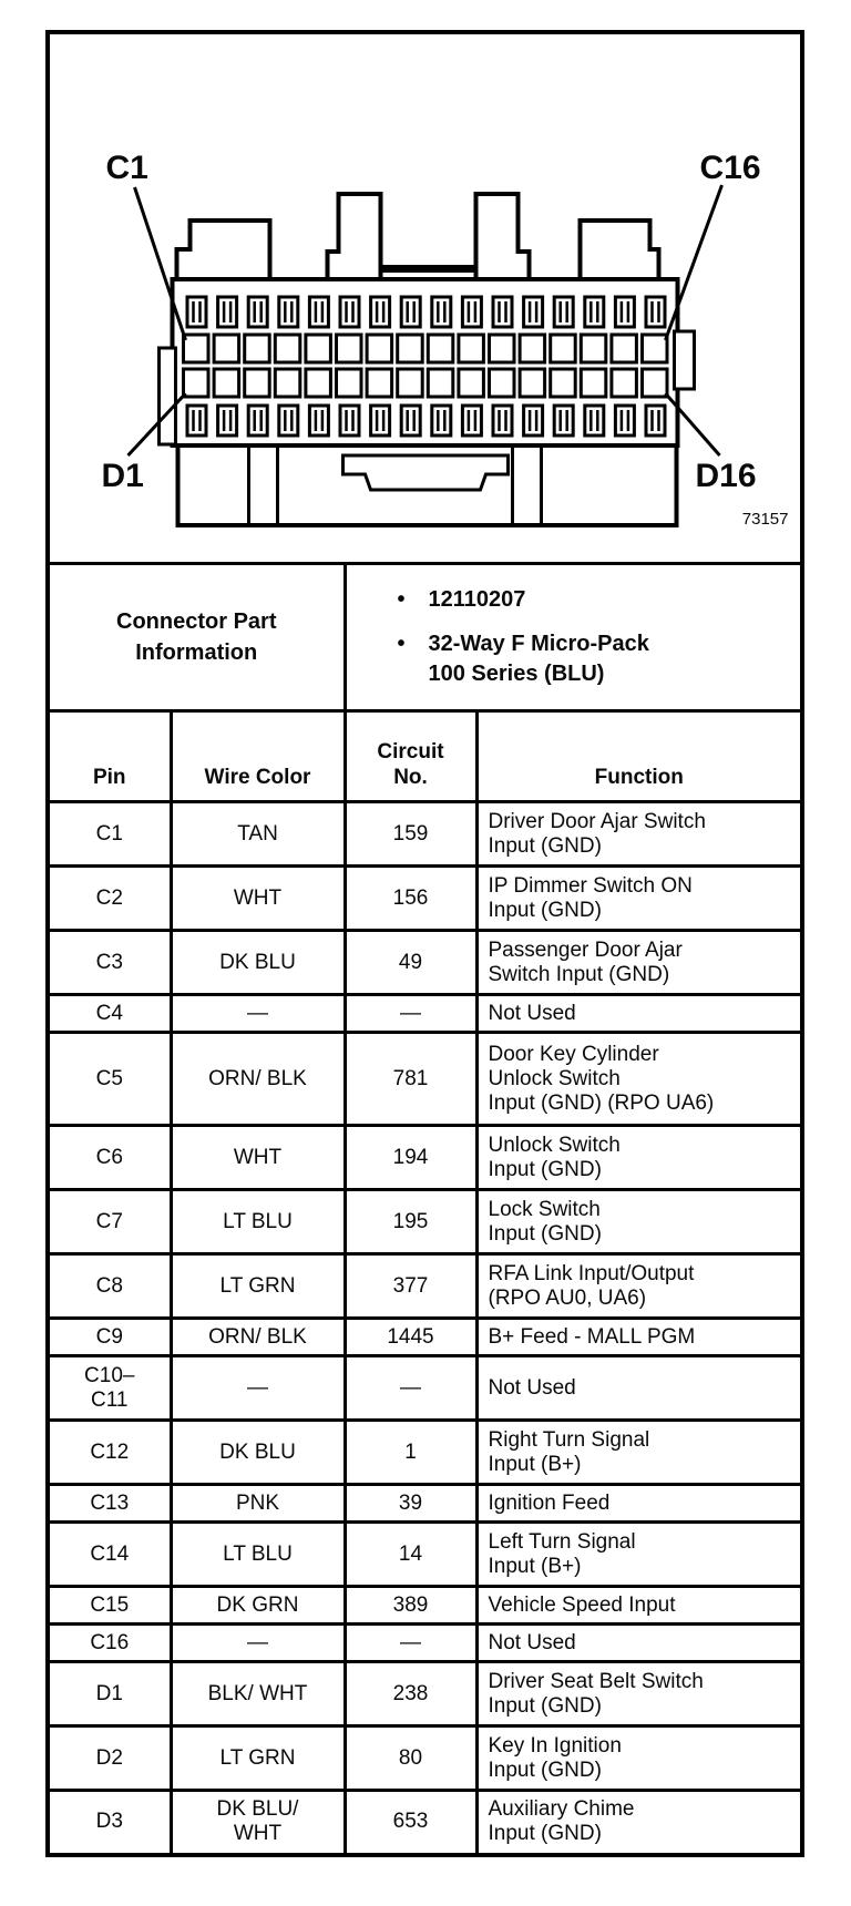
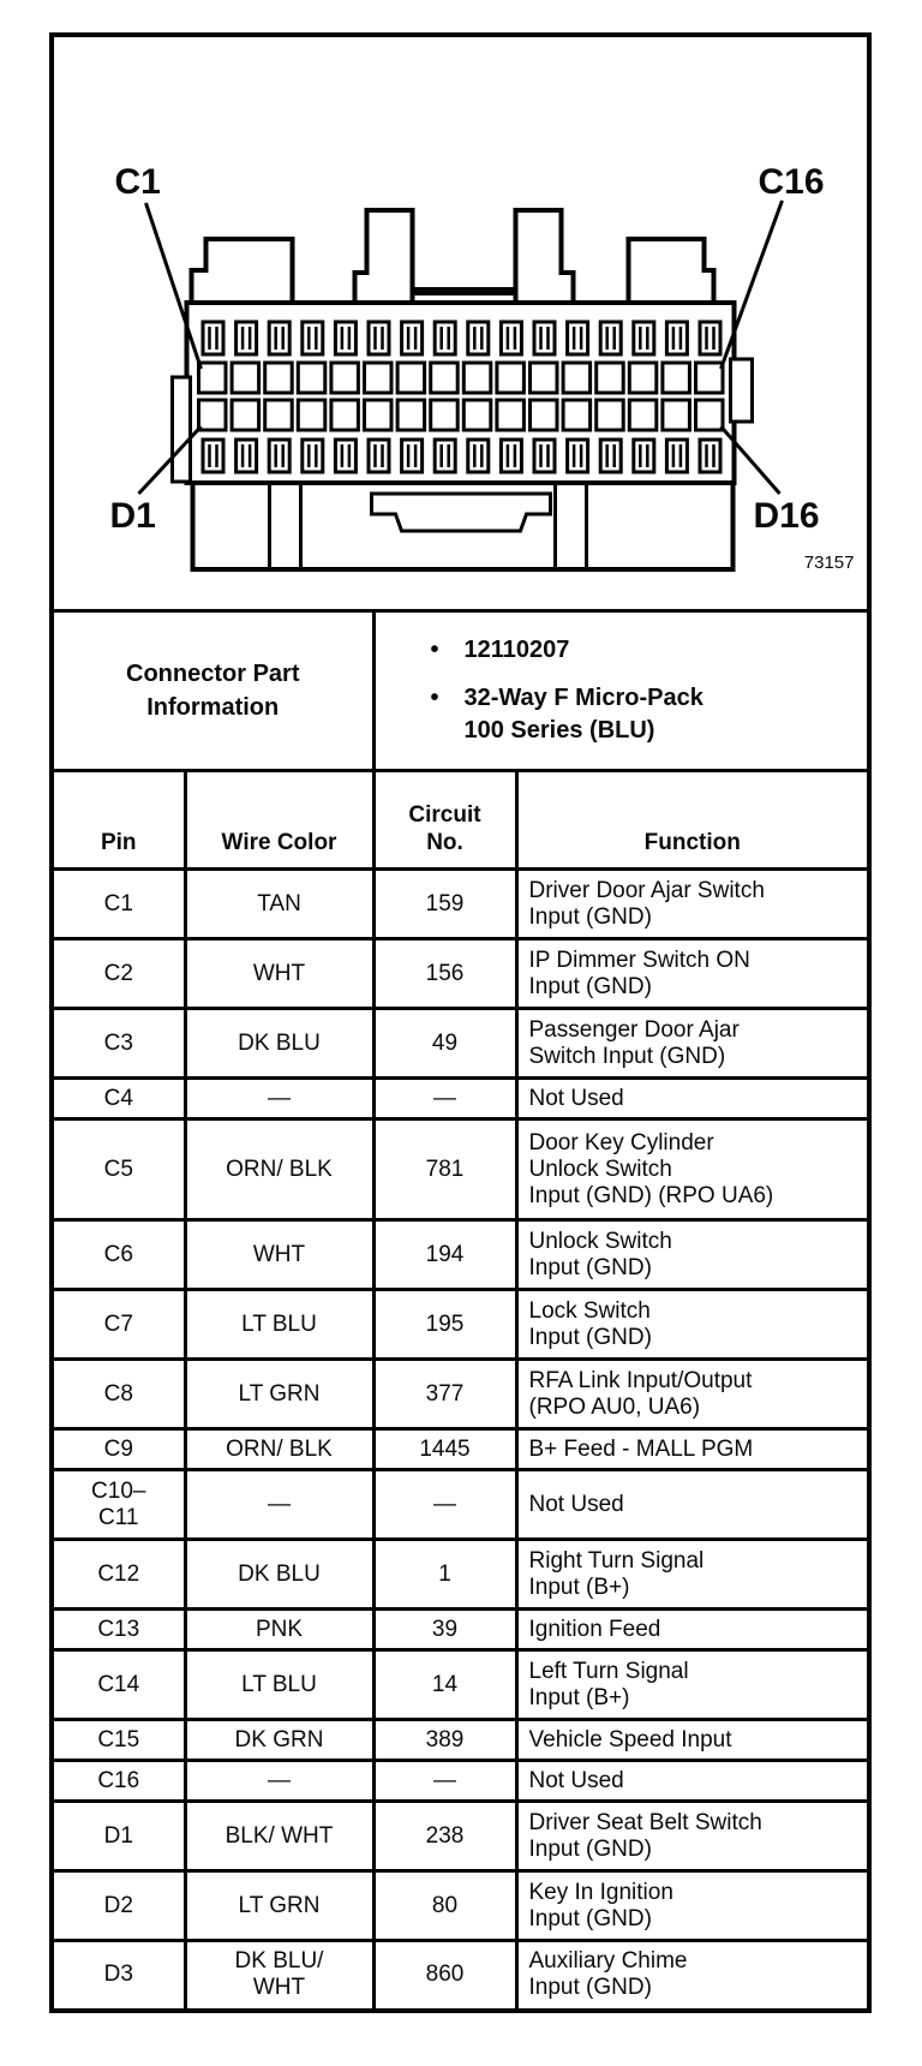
  C1 C16 D1 D16 73157
  Connector Part Information	12110207 32-Way F Micro-Pack 100 Series (BLU)
  Pin	Wire Color	Circuit No.	Function
  C1	TAN	159	Driver Door Ajar Switch Input (GND)
  C2	WHT	156	IP Dimmer Switch ON Input (GND)
  C3	DK BLU	49	Passenger Door Ajar Switch Input (GND)
  C4	—	—	Not Used
  C5	ORN/ BLK	781	Door Key Cylinder Unlock Switch Input (GND) (RPO UA6)
  C6	WHT	194	Unlock Switch Input (GND)
  C7	LT BLU	195	Lock Switch Input (GND)
  C8	LT GRN	377	RFA Link Input/Output (RPO AU0, UA6)
  C9	ORN/ BLK	1445	B+ Feed - MALL PGM
  C10– C11	—	—	Not Used
  C12	DK BLU	1	Right Turn Signal Input (B+)
  C13	PNK	39	Ignition Feed
  C14	LT BLU	14	Left Turn Signal Input (B+)
  C15	DK GRN	389	Vehicle Speed Input
  C16	—	—	Not Used
  D1	BLK/ WHT	238	Driver Seat Belt Switch Input (GND)
  D2	LT GRN	80	Key In Ignition Input (GND)
- D3	DK BLU/ WHT	653	Auxiliary Chime Input (GND)
+ D3	DK BLU/ WHT	860	Auxiliary Chime Input (GND)
